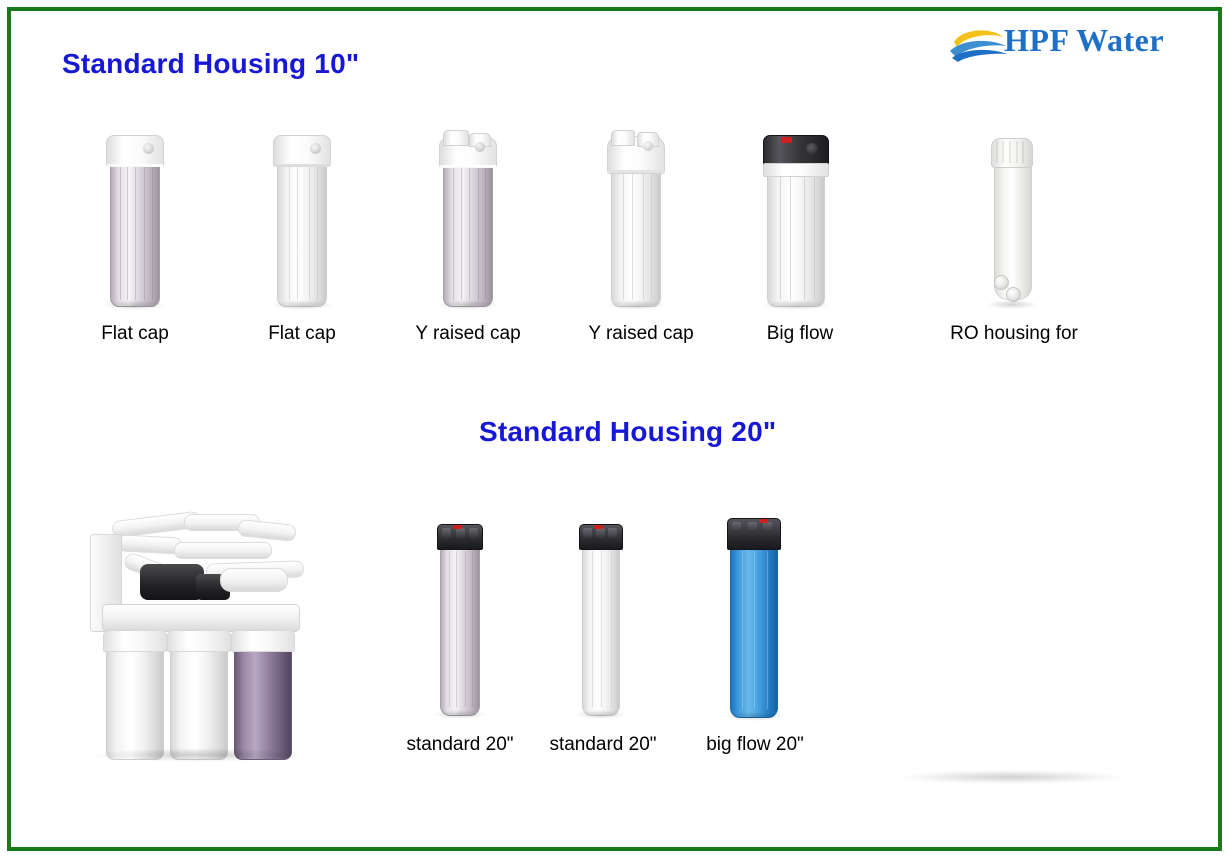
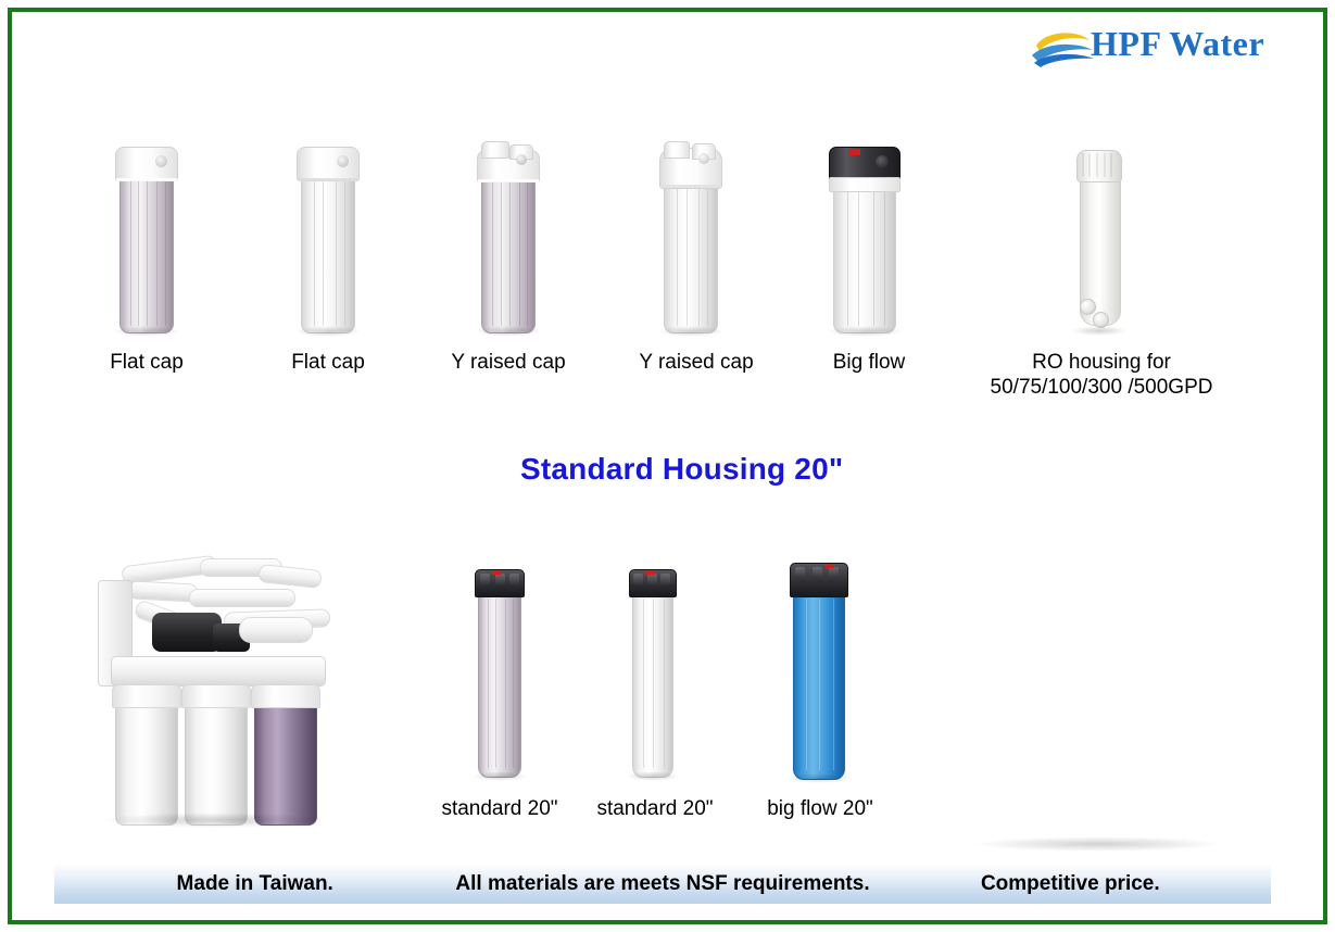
  HPF Water
- Standard Housing 10"
  Standard Housing 20"
  Flat cap
  Flat cap
  Y raised cap
  Y raised cap
  Big flow
  RO housing for
+ 50/75/100/300 /500GPD
  standard 20"
  standard 20"
  big flow 20"
+ Made in Taiwan.
+ All materials are meets NSF requirements.
+ Competitive price.
